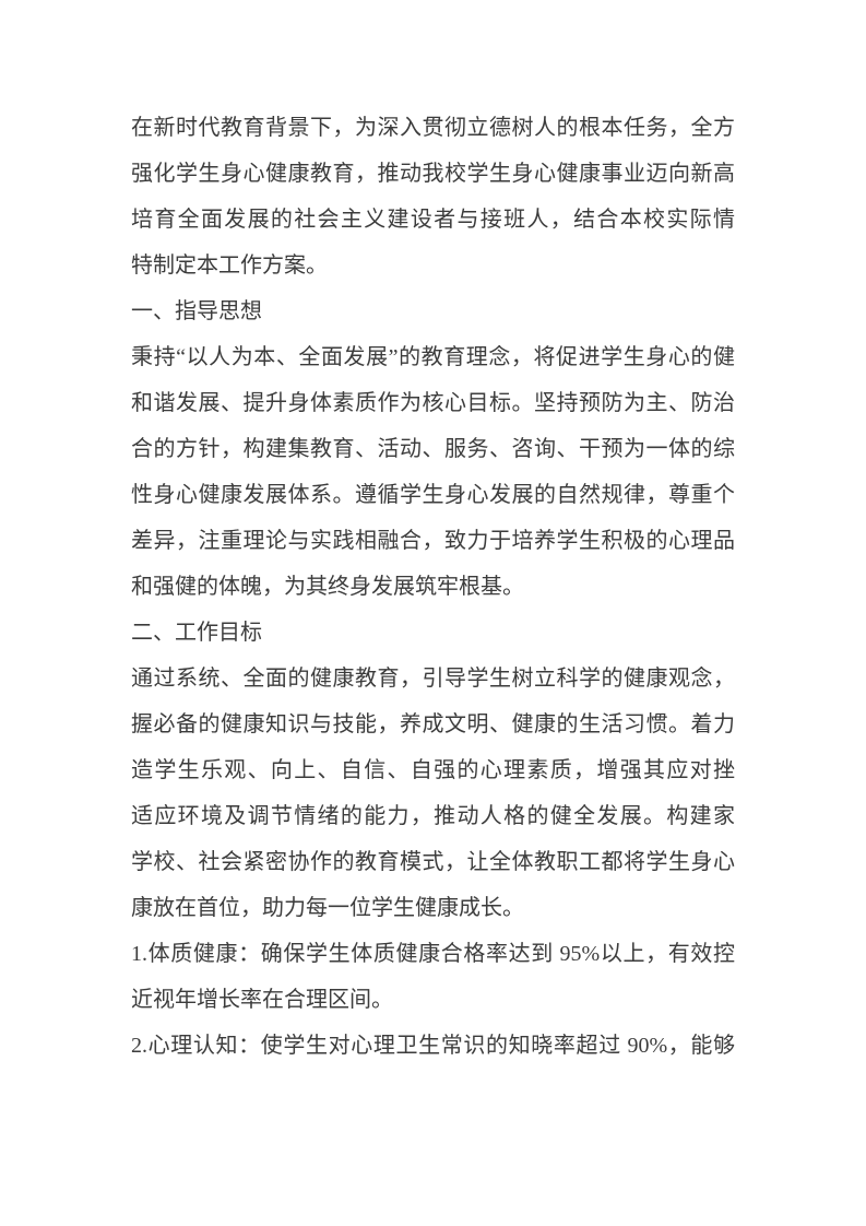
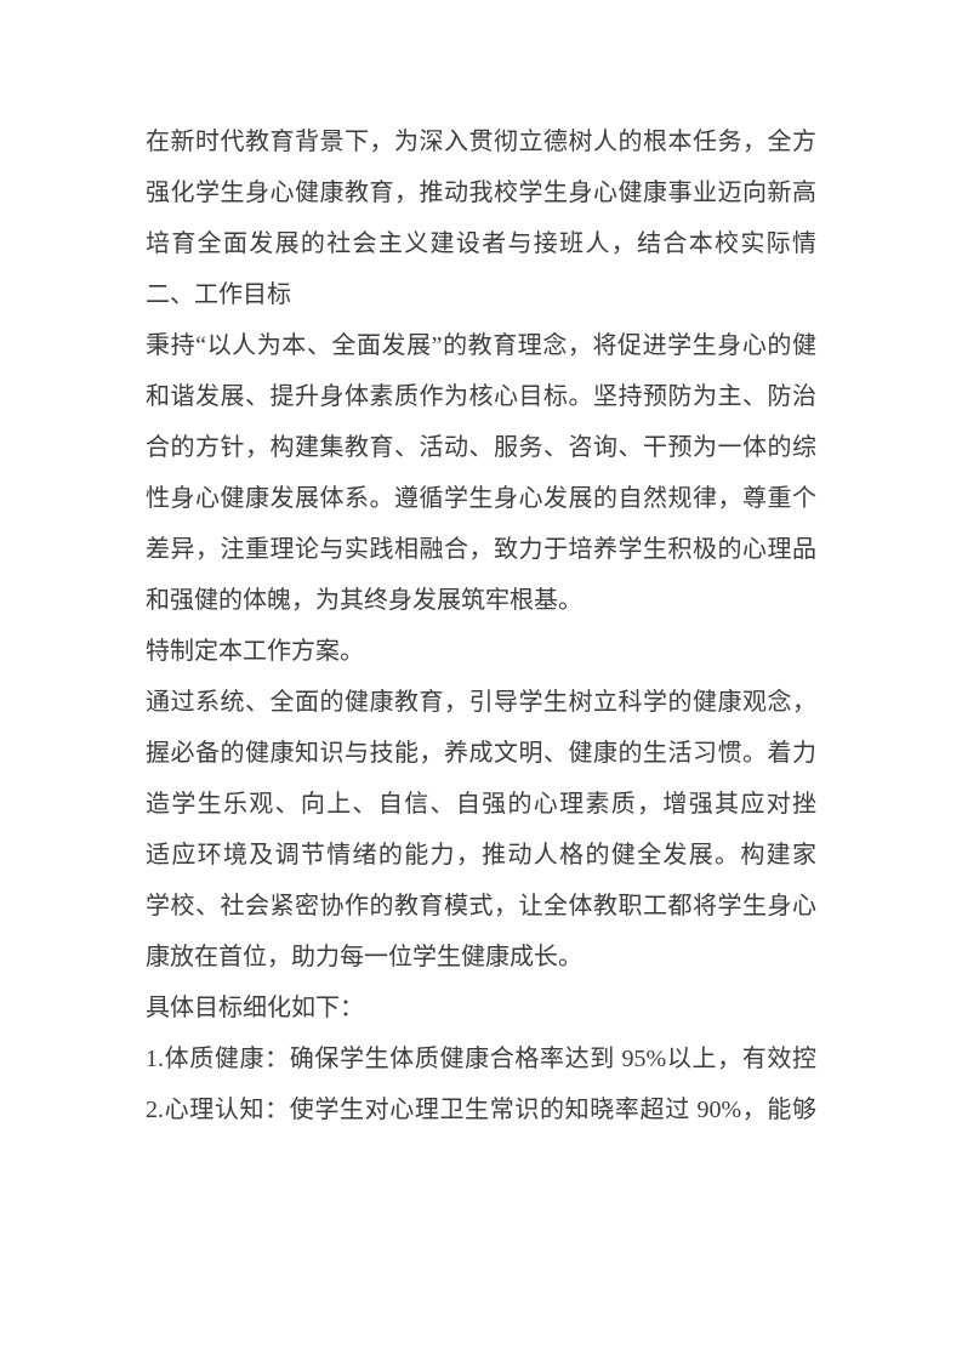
  在新时代教育背景下，为深入贯彻立德树人的根本任务，全方
  强化学生身心健康教育，推动我校学生身心健康事业迈向新高
  培育全面发展的社会主义建设者与接班人，结合本校实际情
- 特制定本工作方案。
+ 二、工作目标
- 一、指导思想
  秉持“以人为本、全面发展”的教育理念，将促进学生身心的健
  和谐发展、提升身体素质作为核心目标。坚持预防为主、防治
  合的方针，构建集教育、活动、服务、咨询、干预为一体的综
  性身心健康发展体系。遵循学生身心发展的自然规律，尊重个
  差异，注重理论与实践相融合，致力于培养学生积极的心理品
  和强健的体魄，为其终身发展筑牢根基。
- 二、工作目标
+ 特制定本工作方案。
  通过系统、全面的健康教育，引导学生树立科学的健康观念，
  握必备的健康知识与技能，养成文明、健康的生活习惯。着力
  造学生乐观、向上、自信、自强的心理素质，增强其应对挫
  适应环境及调节情绪的能力，推动人格的健全发展。构建家
  学校、社会紧密协作的教育模式，让全体教职工都将学生身心
  康放在首位，助力每一位学生健康成长。
+ 具体目标细化如下：
  1.体质健康：确保学生体质健康合格率达到 95%以上，有效控
- 近视年增长率在合理区间。
  2.心理认知：使学生对心理卫生常识的知晓率超过 90%，能够
